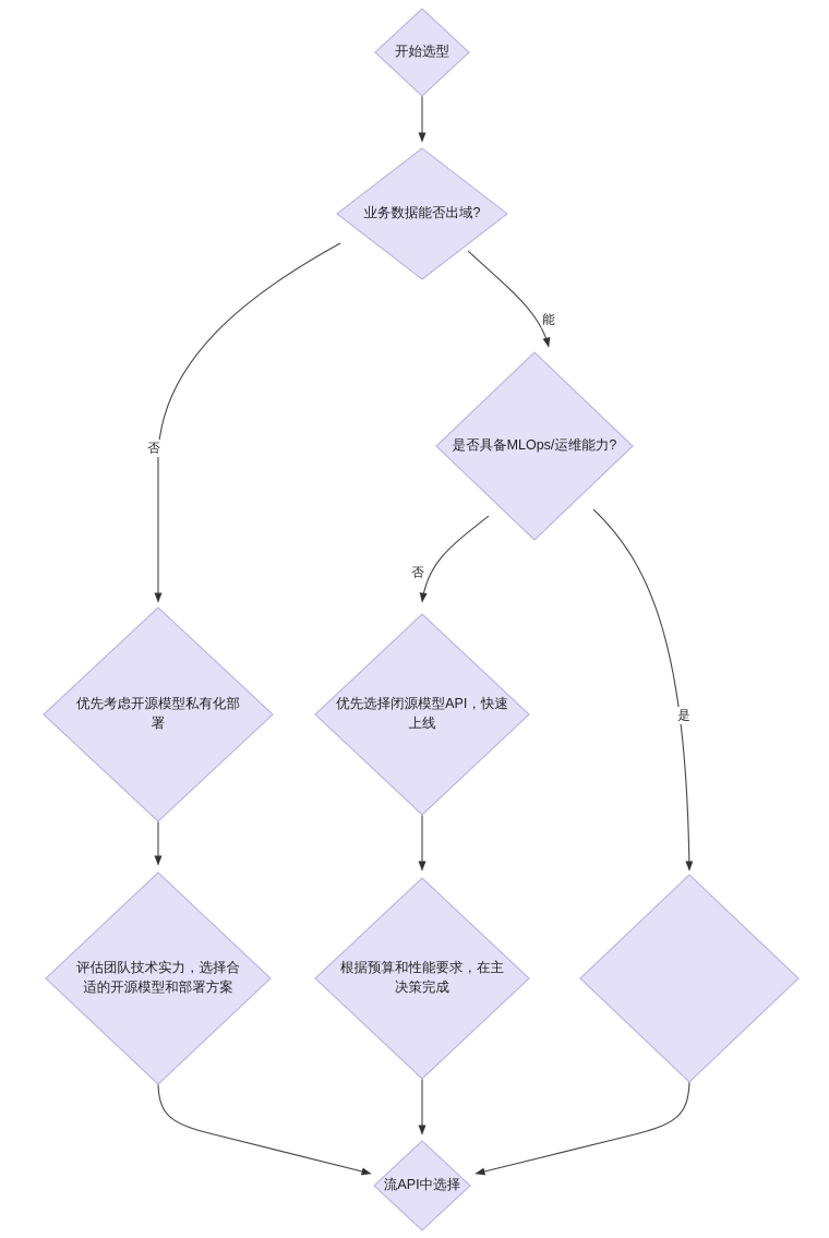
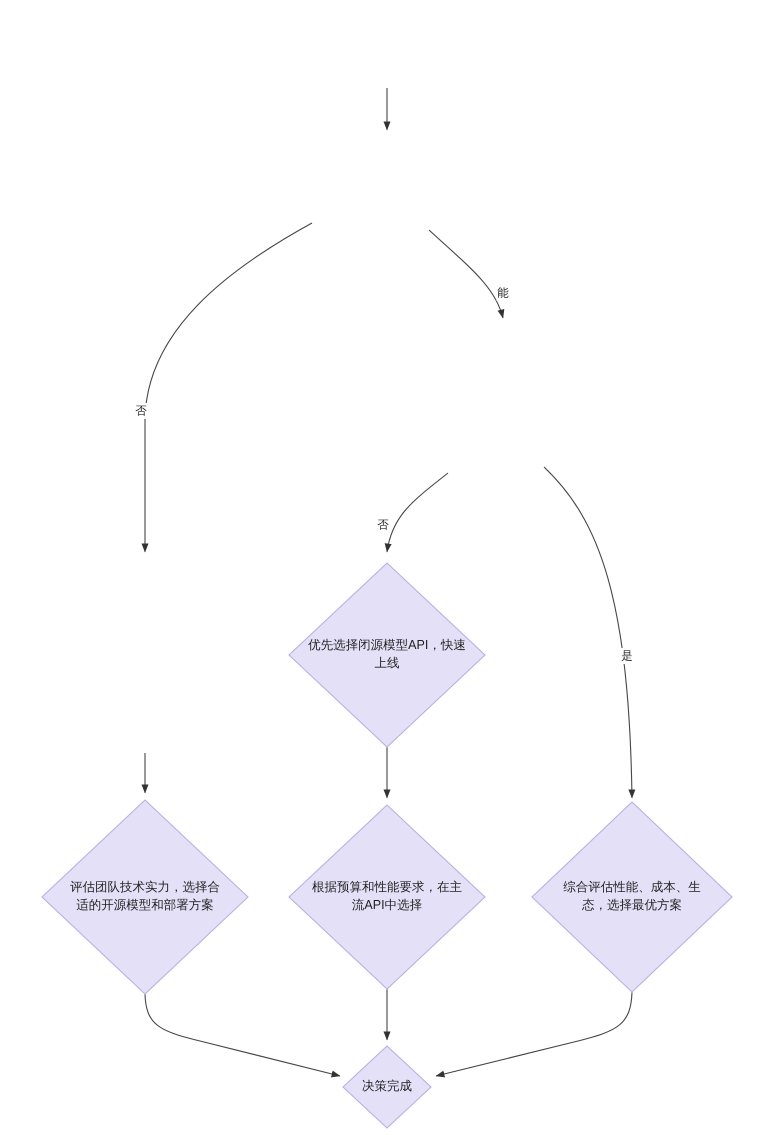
- 开始选型
- 业务数据能否出域?
- 是否具备MLOps/运维能力?
- 优先考虑开源模型私有化部署
  优先选择闭源模型API，快速上线
  评估团队技术实力，选择合适的开源模型和部署方案
- 根据预算和性能要求，在主决策完成
+ 根据预算和性能要求，在主流API中选择
+ 综合评估性能、成本、生态，选择最优方案
- 流API中选择
+ 决策完成
  否
  能
  否
  是
